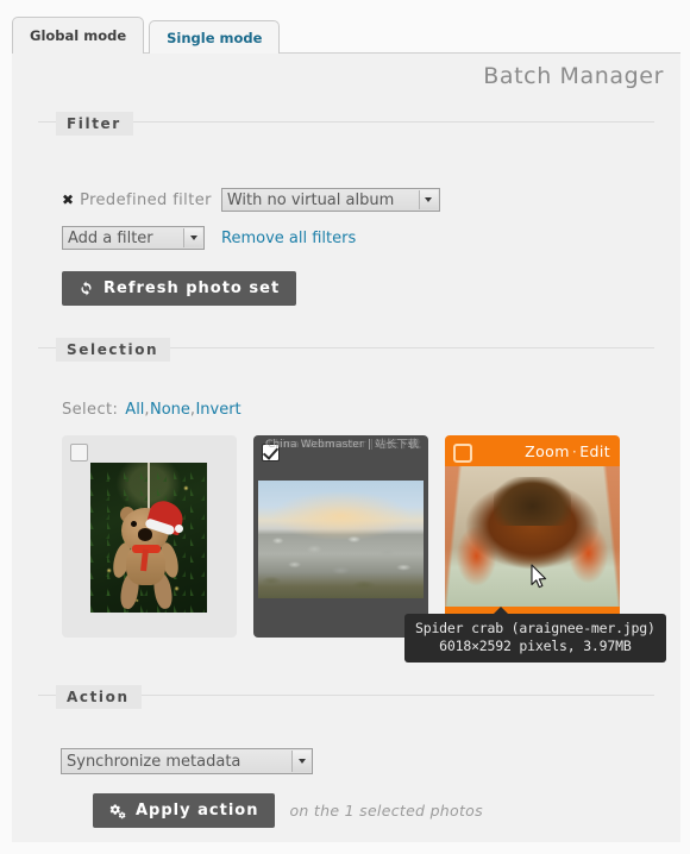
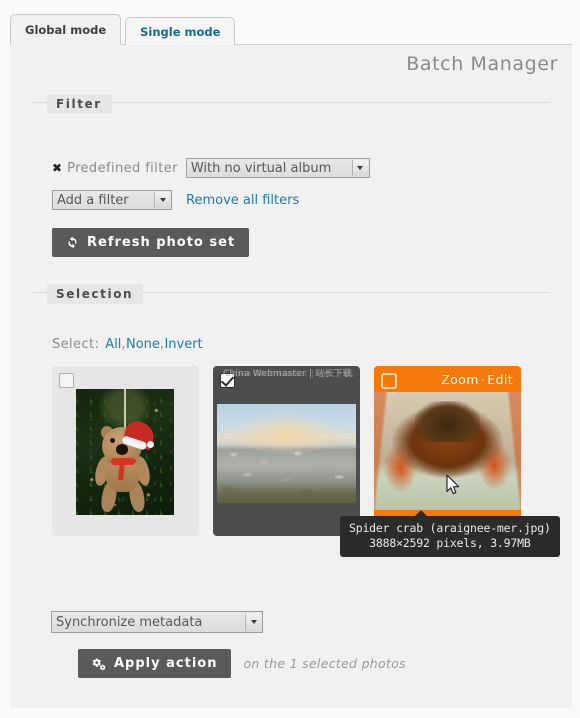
  Global mode
  Single mode
  Batch Manager
  Filter
  ✖
  Predefined filter
  With no virtual album
  Add a filter
  Remove all filters
  Refresh photo set
  Selection
  Select:
  All
  ,
  None
  ,
  Invert
  China Webmaster | 站长下载
  Zoom · Edit
- Action
  Synchronize metadata
  Apply action
  on the 1 selected photos
  Spider crab (araignee-mer.jpg)
- 6018×2592 pixels, 3.97MB
+ 3888×2592 pixels, 3.97MB
